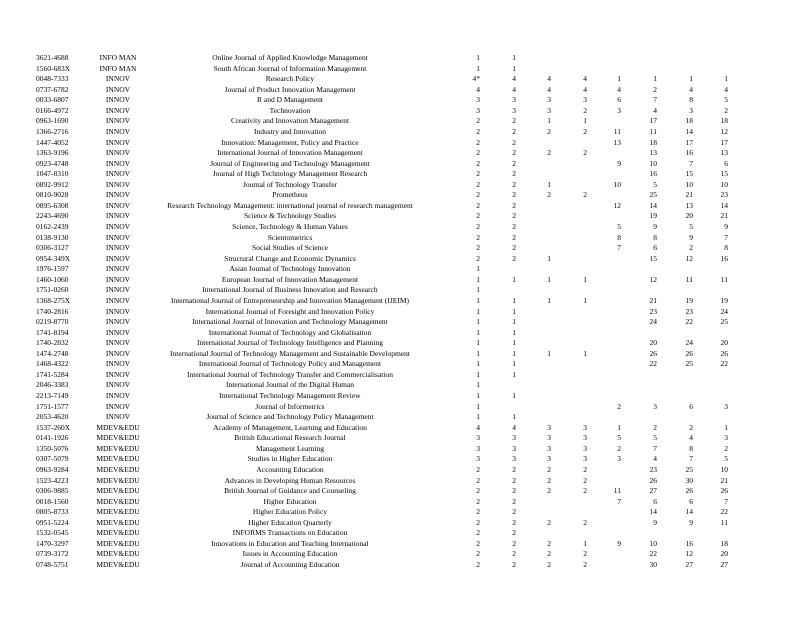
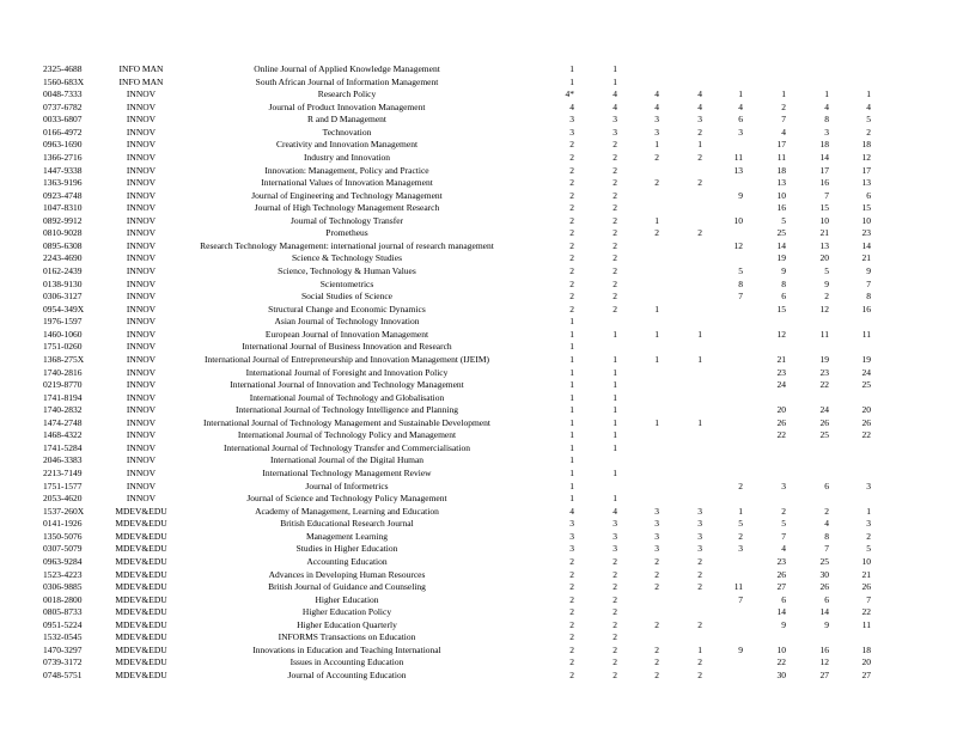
- 3621-4688	INFO MAN	Online Journal of Applied Knowledge Management	1	1
+ 2325-4688	INFO MAN	Online Journal of Applied Knowledge Management	1	1
  1560-683X	INFO MAN	South African Journal of Information Management	1	1
  0048-7333	INNOV	Research Policy	4*	4	4	4	1	1	1	1
  0737-6782	INNOV	Journal of Product Innovation Management	4	4	4	4	4	2	4	4
  0033-6807	INNOV	R and D Management	3	3	3	3	6	7	8	5
  0166-4972	INNOV	Technovation	3	3	3	2	3	4	3	2
  0963-1690	INNOV	Creativity and Innovation Management	2	2	1	1		17	18	18
  1366-2716	INNOV	Industry and Innovation	2	2	2	2	11	11	14	12
- 1447-4052	INNOV	Innovation: Management, Policy and Practice	2	2			13	18	17	17
+ 1447-9338	INNOV	Innovation: Management, Policy and Practice	2	2			13	18	17	17
- 1363-9196	INNOV	International Journal of Innovation Management	2	2	2	2		13	16	13
+ 1363-9196	INNOV	International Values of Innovation Management	2	2	2	2		13	16	13
  0923-4748	INNOV	Journal of Engineering and Technology Management	2	2			9	10	7	6
  1047-8310	INNOV	Journal of High Technology Management Research	2	2				16	15	15
  0892-9912	INNOV	Journal of Technology Transfer	2	2	1		10	5	10	10
  0810-9028	INNOV	Prometheus	2	2	2	2		25	21	23
  0895-6308	INNOV	Research Technology Management: international journal of research management	2	2			12	14	13	14
  2243-4690	INNOV	Science & Technology Studies	2	2				19	20	21
  0162-2439	INNOV	Science, Technology & Human Values	2	2			5	9	5	9
  0138-9130	INNOV	Scientometrics	2	2			8	8	9	7
  0306-3127	INNOV	Social Studies of Science	2	2			7	6	2	8
  0954-349X	INNOV	Structural Change and Economic Dynamics	2	2	1			15	12	16
  1976-1597	INNOV	Asian Journal of Technology Innovation	1
  1460-1060	INNOV	European Journal of Innovation Management	1	1	1	1		12	11	11
  1751-0260	INNOV	International Journal of Business Innovation and Research	1
  1368-275X	INNOV	International Journal of Entrepreneurship and Innovation Management (IJEIM)	1	1	1	1		21	19	19
  1740-2816	INNOV	International Journal of Foresight and Innovation Policy	1	1				23	23	24
  0219-8770	INNOV	International Journal of Innovation and Technology Management	1	1				24	22	25
  1741-8194	INNOV	International Journal of Technology and Globalisation	1	1
  1740-2832	INNOV	International Journal of Technology Intelligence and Planning	1	1				20	24	20
  1474-2748	INNOV	International Journal of Technology Management and Sustainable Development	1	1	1	1		26	26	26
  1468-4322	INNOV	International Journal of Technology Policy and Management	1	1				22	25	22
  1741-5284	INNOV	International Journal of Technology Transfer and Commercialisation	1	1
  2046-3383	INNOV	International Journal of the Digital Human	1
  2213-7149	INNOV	International Technology Management Review	1	1
  1751-1577	INNOV	Journal of Informetrics	1				2	3	6	3
  2053-4620	INNOV	Journal of Science and Technology Policy Management	1	1
  1537-260X	MDEV&EDU	Academy of Management, Learning and Education	4	4	3	3	1	2	2	1
  0141-1926	MDEV&EDU	British Educational Research Journal	3	3	3	3	5	5	4	3
  1350-5076	MDEV&EDU	Management Learning	3	3	3	3	2	7	8	2
  0307-5079	MDEV&EDU	Studies in Higher Education	3	3	3	3	3	4	7	5
  0963-9284	MDEV&EDU	Accounting Education	2	2	2	2		23	25	10
  1523-4223	MDEV&EDU	Advances in Developing Human Resources	2	2	2	2		26	30	21
  0306-9885	MDEV&EDU	British Journal of Guidance and Counseling	2	2	2	2	11	27	26	26
- 0018-1560	MDEV&EDU	Higher Education	2	2			7	6	6	7
+ 0018-2800	MDEV&EDU	Higher Education	2	2			7	6	6	7
  0805-8733	MDEV&EDU	Higher Education Policy	2	2				14	14	22
  0951-5224	MDEV&EDU	Higher Education Quarterly	2	2	2	2		9	9	11
  1532-0545	MDEV&EDU	INFORMS Transactions on Education	2	2
  1470-3297	MDEV&EDU	Innovations in Education and Teaching International	2	2	2	1	9	10	16	18
  0739-3172	MDEV&EDU	Issues in Accounting Education	2	2	2	2		22	12	20
  0748-5751	MDEV&EDU	Journal of Accounting Education	2	2	2	2		30	27	27
